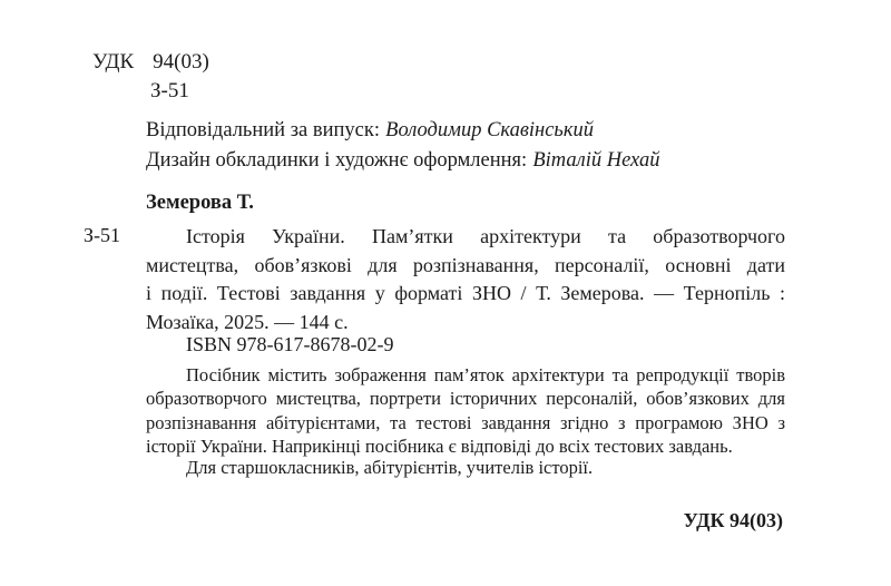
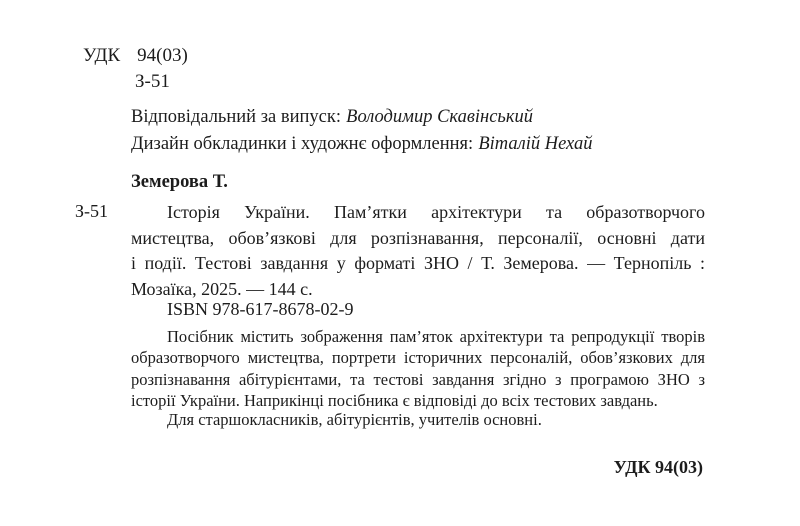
  УДК
  94(03)
  З-51
  Відповідальний за випуск: Володимир Скавінський
  Дизайн обкладинки і художнє оформлення: Віталій Нехай
  Земерова Т.
  З-51
  Історія України. Пам’ятки архітектури та образотворчого
  мистецтва, обов’язкові для розпізнавання, персоналії, основні дати
  і події. Тестові завдання у форматі ЗНО / Т. Земерова. — Тернопіль :
  Мозаїка, 2025. — 144 с.
  ISBN 978-617-8678-02-9
  Посібник містить зображення пам’яток архітектури та репродукції творів
  образотворчого мистецтва, портрети історичних персоналій, обов’язкових для
  розпізнавання абітурієнтами, та тестові завдання згідно з програмою ЗНО з
  історії України. Наприкінці посібника є відповіді до всіх тестових завдань.
- Для старшокласників, абітурієнтів, учителів історії.
+ Для старшокласників, абітурієнтів, учителів основні.
  УДК 94(03)
